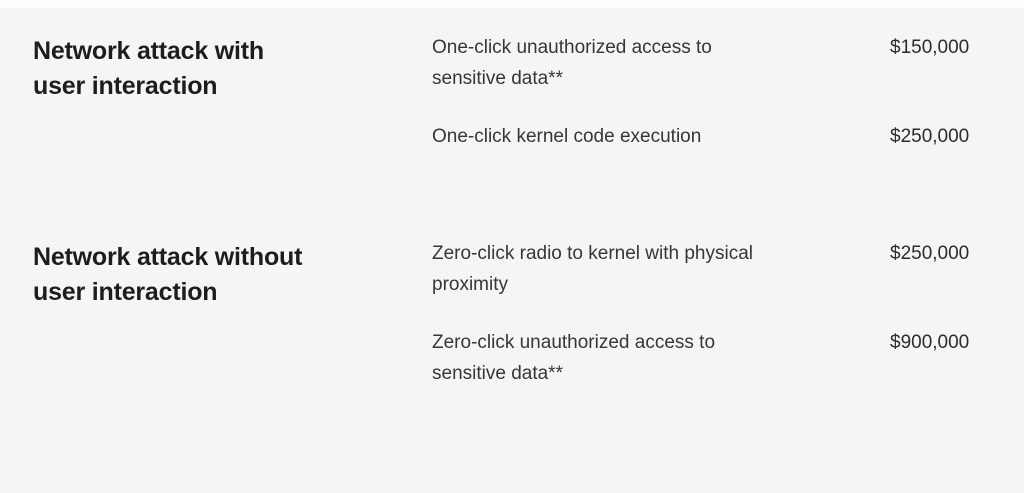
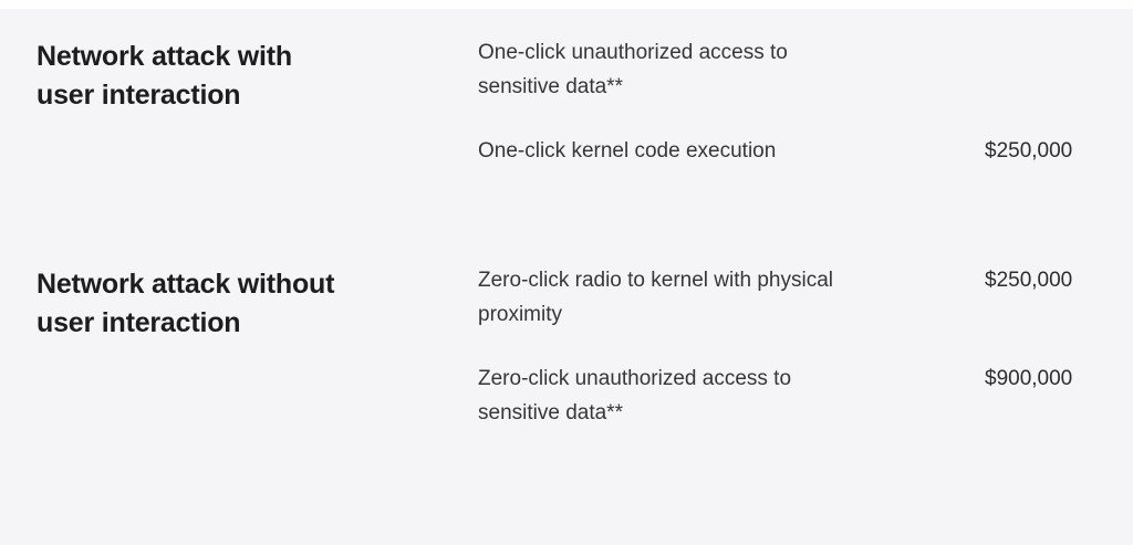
  Network attack with
  user interaction
  One-click unauthorized access to
  sensitive data**
- $150,000
  One-click kernel code execution
  $250,000
  Network attack without
  user interaction
  Zero-click radio to kernel with physical
  proximity
  $250,000
  Zero-click unauthorized access to
  sensitive data**
  $900,000
